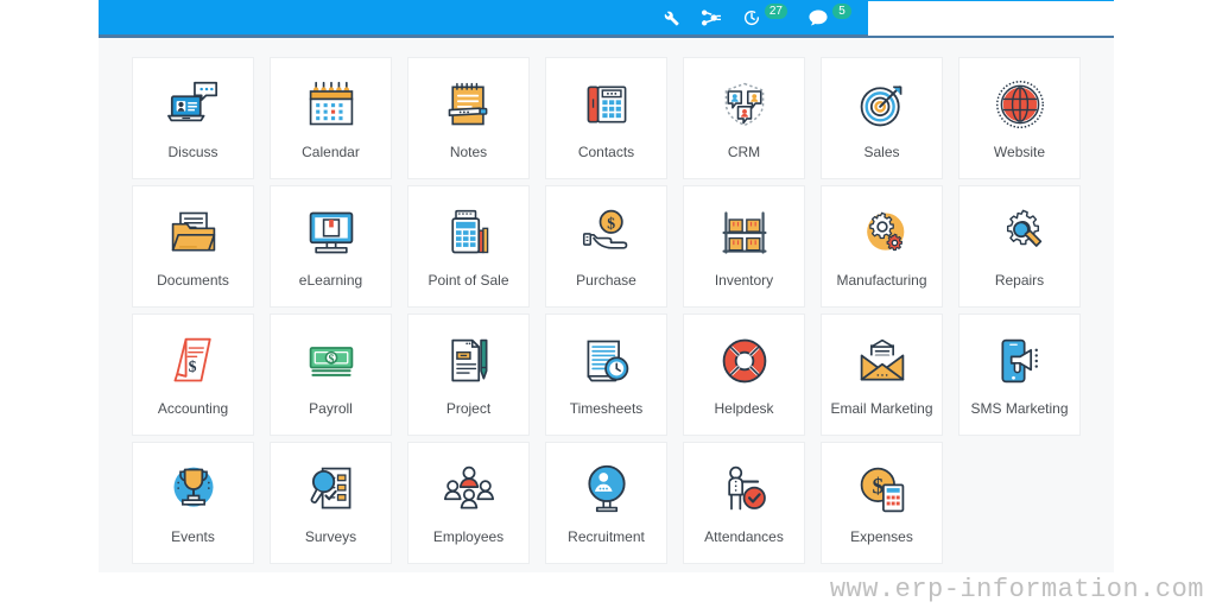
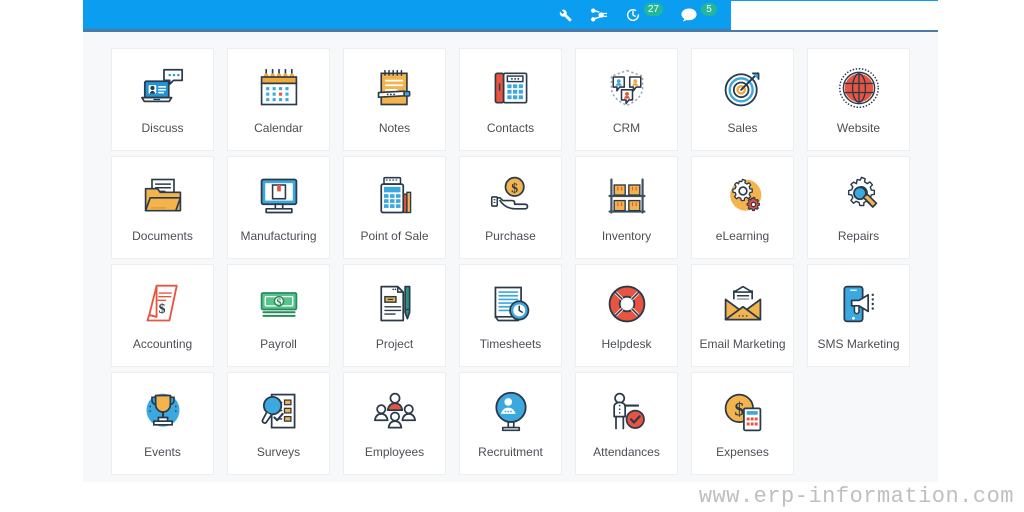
  27
  5
  Discuss
  Calendar
  Notes
  Contacts
  CRM
  Sales
  Website
  Documents
- eLearning
+ Manufacturing
  Point of Sale
  $
  Purchase
  Inventory
- Manufacturing
+ eLearning
  Repairs
  $
  Accounting
  $
  Payroll
  Project
  Timesheets
  Helpdesk
  Email Marketing
  SMS Marketing
  Events
  Surveys
  Employees
  Recruitment
  Attendances
  $
  Expenses
  www.erp-information.com
